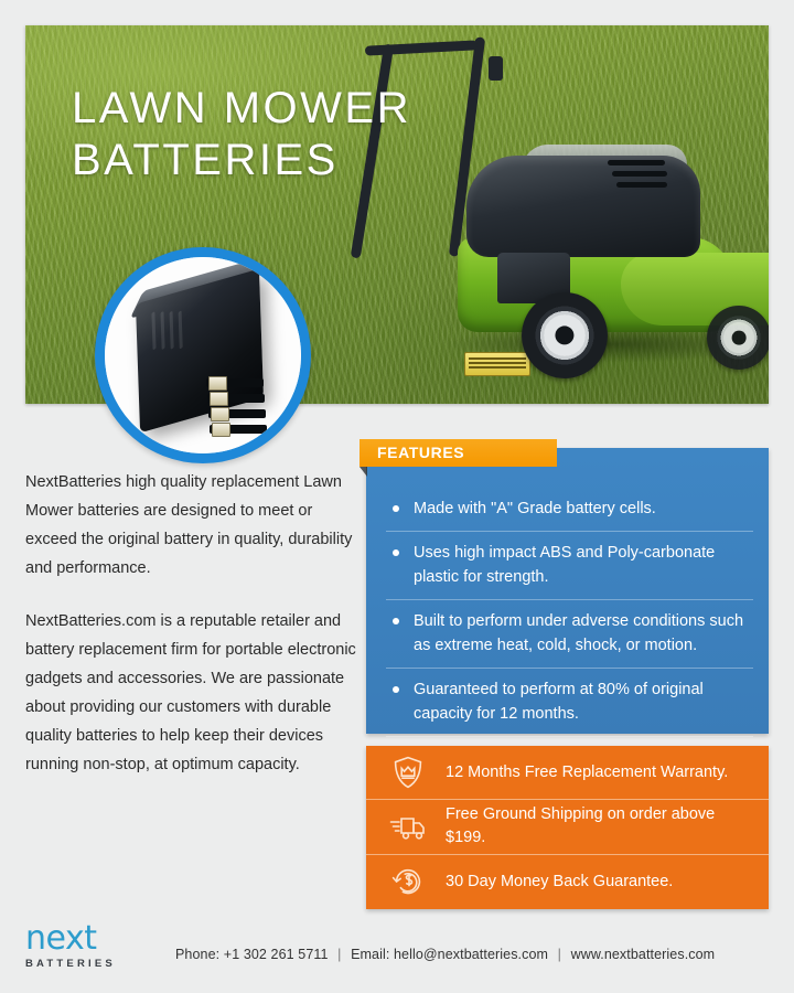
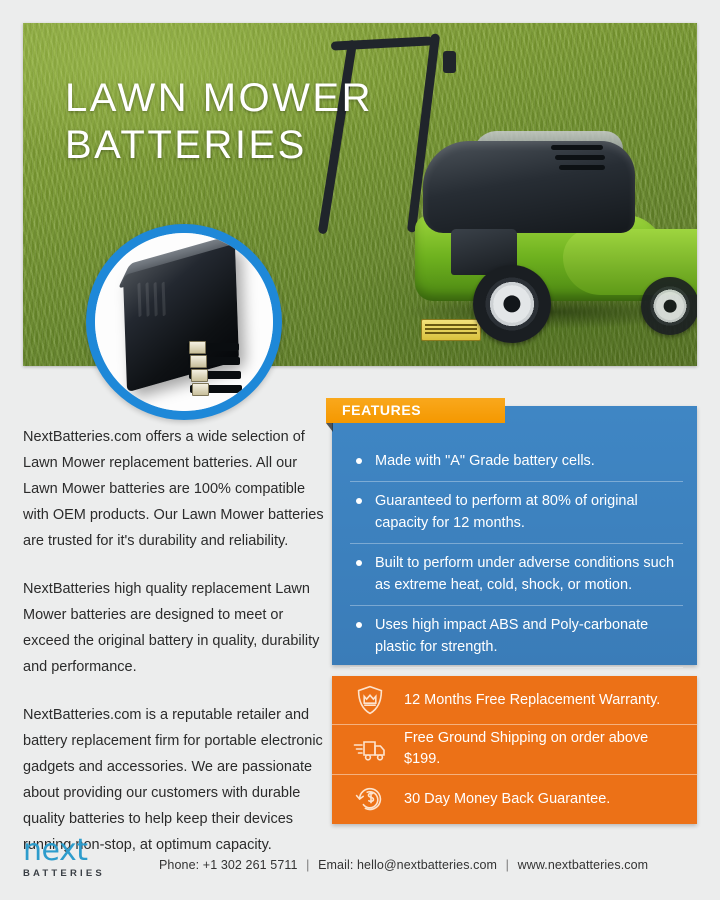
  LAWN MOWER
  BATTERIES
+ NextBatteries.com offers a wide selection of Lawn Mower replacement batteries. All our Lawn Mower batteries are 100% compatible with OEM products. Our Lawn Mower batteries are trusted for it's durability and reliability.
  NextBatteries high quality replacement Lawn Mower batteries are designed to meet or exceed the original battery in quality, durability and performance.
  NextBatteries.com is a reputable retailer and battery replacement firm for portable electronic gadgets and accessories. We are passionate about providing our customers with durable quality batteries to help keep their devices running non-stop, at optimum capacity.
  Made with "A" Grade battery cells.
- Uses high impact ABS and Poly-carbonate plastic for strength.
+ Guaranteed to perform at 80% of original capacity for 12 months.
  Built to perform under adverse conditions such as extreme heat, cold, shock, or motion.
- Guaranteed to perform at 80% of original capacity for 12 months.
+ Uses high impact ABS and Poly-carbonate plastic for strength.
  FEATURES
  12 Months Free Replacement Warranty.
  Free Ground Shipping on order above $199.
  30 Day Money Back Guarantee.
  next
  BATTERIES
  Phone: +1 302 261 5711 | Email: hello@nextbatteries.com | www.nextbatteries.com
